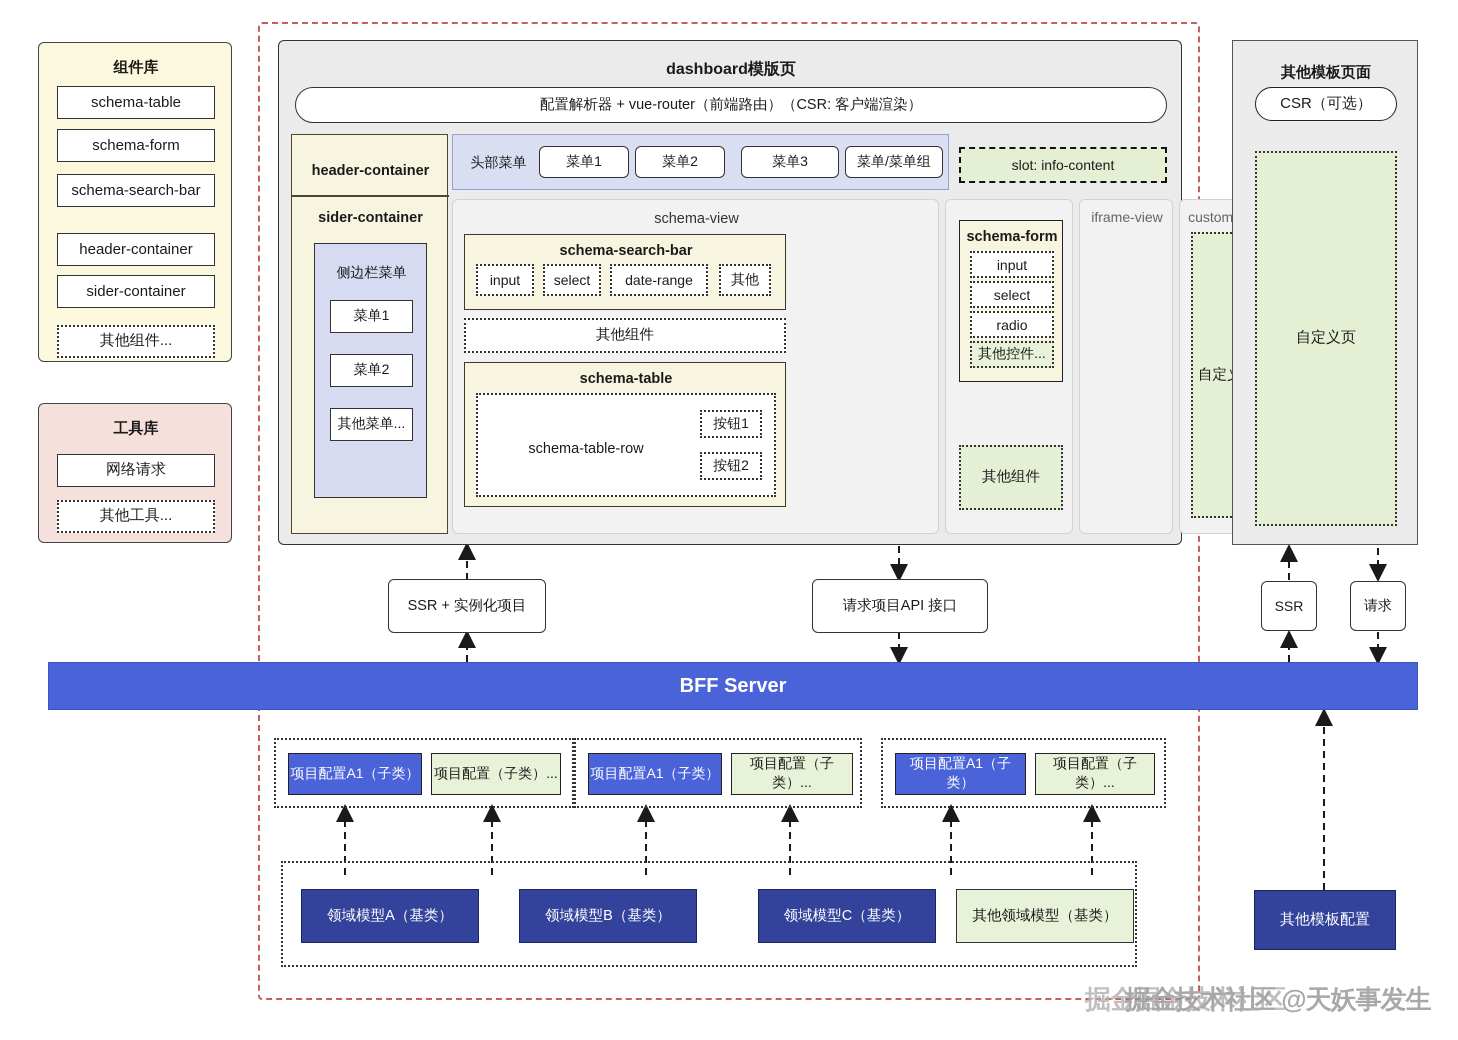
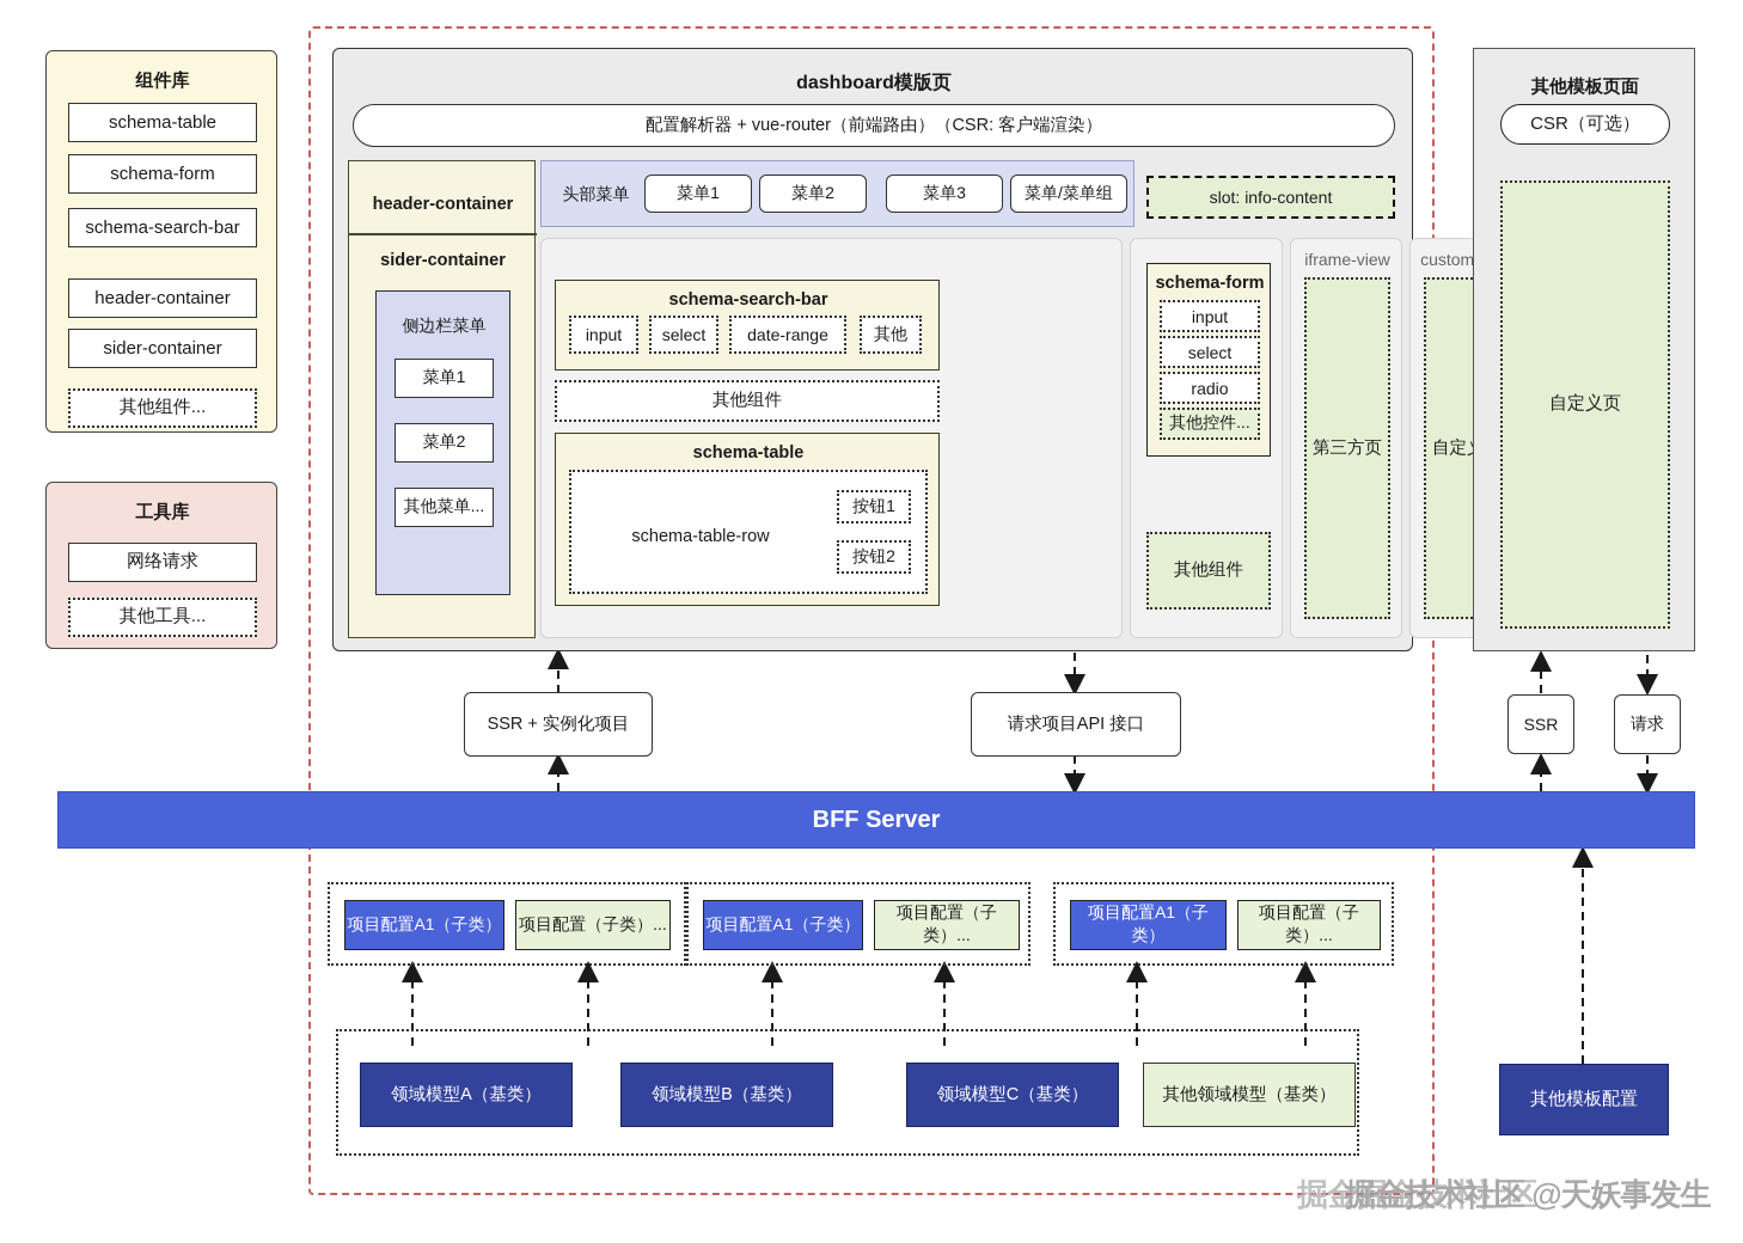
  组件库
  schema-table
  schema-form
  schema-search-bar
  header-container
  sider-container
  其他组件...
  工具库
  网络请求
  其他工具...
  dashboard模版页
  配置解析器 + vue-router（前端路由）（CSR: 客户端渲染）
  header-container
  sider-container
  侧边栏菜单
  菜单1
  菜单2
  其他菜单...
  头部菜单
  菜单1
  菜单2
  菜单3
  菜单/菜单组
  slot: info-content
- schema-view
  schema-search-bar
  input
  select
  date-range
  其他
  其他组件
  schema-table
  schema-table-row
  按钮1
  按钮2
  schema-form
  input
  select
  radio
  其他控件...
  其他组件
  iframe-view
+ 第三方页
  其他模板页面
  CSR（可选）
  自定义页
  SSR + 实例化项目
  请求项目API 接口
  SSR
  请求
  BFF Server
  项目配置A1（子类）
  项目配置（子类）...
  项目配置A1（子类）
  项目配置（子类）...
  项目配置A1（子类）
  项目配置（子类）...
  领域模型A（基类）
  领域模型B（基类）
  领域模型C（基类）
  其他领域模型（基类）
  其他模板配置
  掘金掘金技术社区
  掘金技术社区 @天妖事发生
